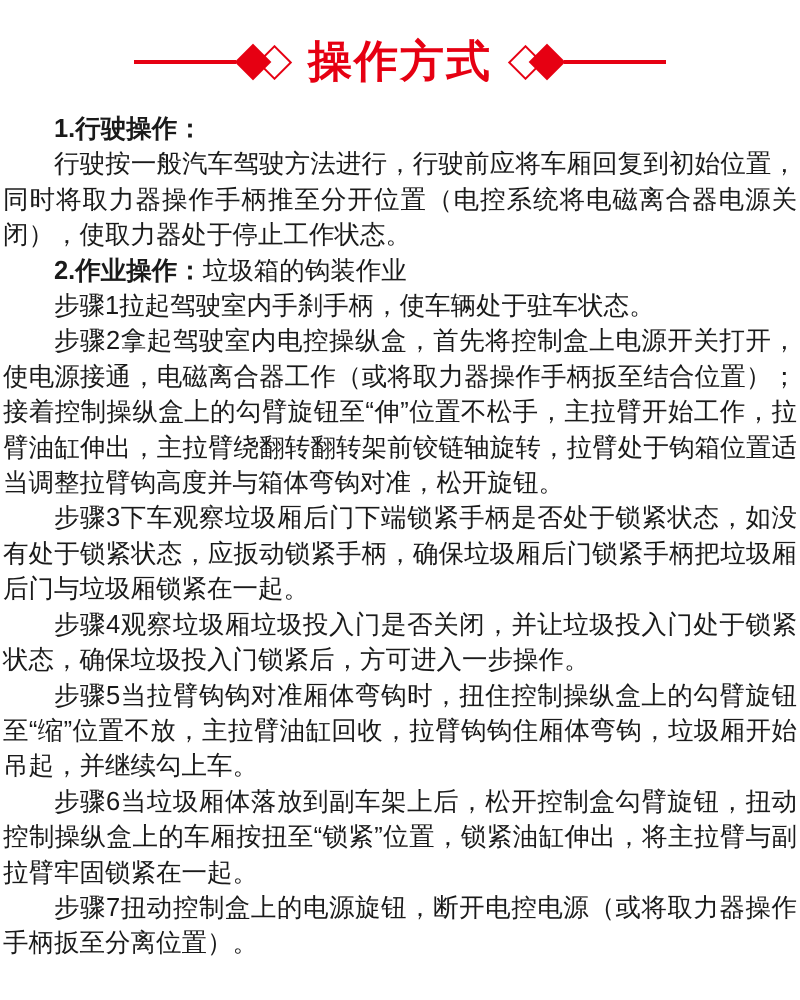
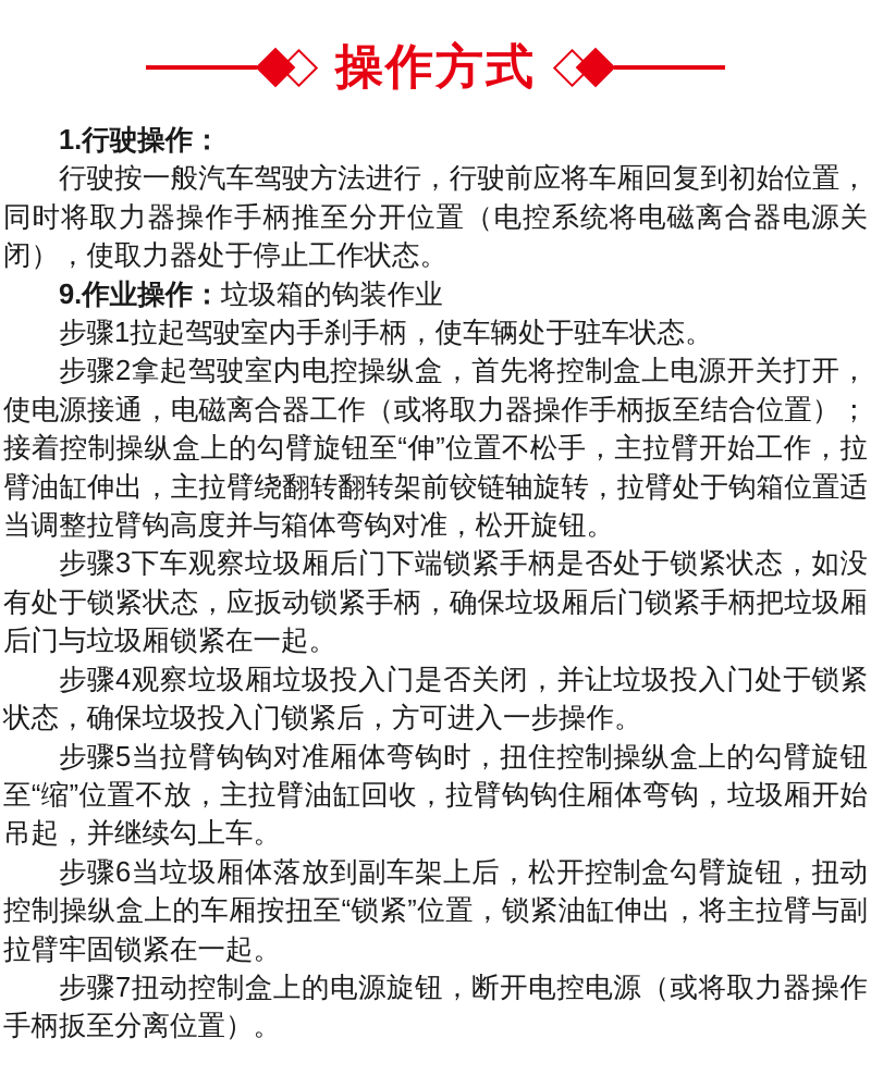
  操作方式
  1.行驶操作：
  行驶按一般汽车驾驶方法进行，行驶前应将车厢回复到初始位置，同时将取力器操作手柄推至分开位置（电控系统将电磁离合器电源关闭），使取力器处于停止工作状态。
- 2.作业操作：垃圾箱的钩装作业
+ 9.作业操作：垃圾箱的钩装作业
  步骤1拉起驾驶室内手刹手柄，使车辆处于驻车状态。
  步骤2拿起驾驶室内电控操纵盒，首先将控制盒上电源开关打开，使电源接通，电磁离合器工作（或将取力器操作手柄扳至结合位置）；接着控制操纵盒上的勾臂旋钮至“伸”位置不松手，主拉臂开始工作，拉臂油缸伸出，主拉臂绕翻转翻转架前铰链轴旋转，拉臂处于钩箱位置适当调整拉臂钩高度并与箱体弯钩对准，松开旋钮。
  步骤3下车观察垃圾厢后门下端锁紧手柄是否处于锁紧状态，如没有处于锁紧状态，应扳动锁紧手柄，确保垃圾厢后门锁紧手柄把垃圾厢后门与垃圾厢锁紧在一起。
  步骤4观察垃圾厢垃圾投入门是否关闭，并让垃圾投入门处于锁紧状态，确保垃圾投入门锁紧后，方可进入一步操作。
  步骤5当拉臂钩钩对准厢体弯钩时，扭住控制操纵盒上的勾臂旋钮至“缩”位置不放，主拉臂油缸回收，拉臂钩钩住厢体弯钩，垃圾厢开始吊起，并继续勾上车。
  步骤6当垃圾厢体落放到副车架上后，松开控制盒勾臂旋钮，扭动控制操纵盒上的车厢按扭至“锁紧”位置，锁紧油缸伸出，将主拉臂与副拉臂牢固锁紧在一起。
  步骤7扭动控制盒上的电源旋钮，断开电控电源（或将取力器操作手柄扳至分离位置）。
